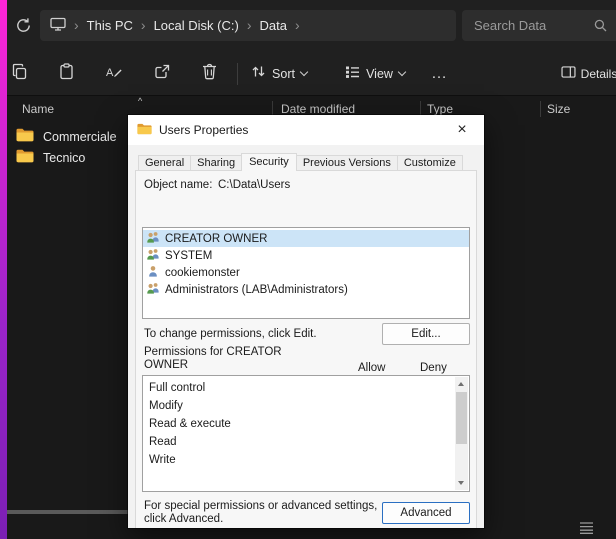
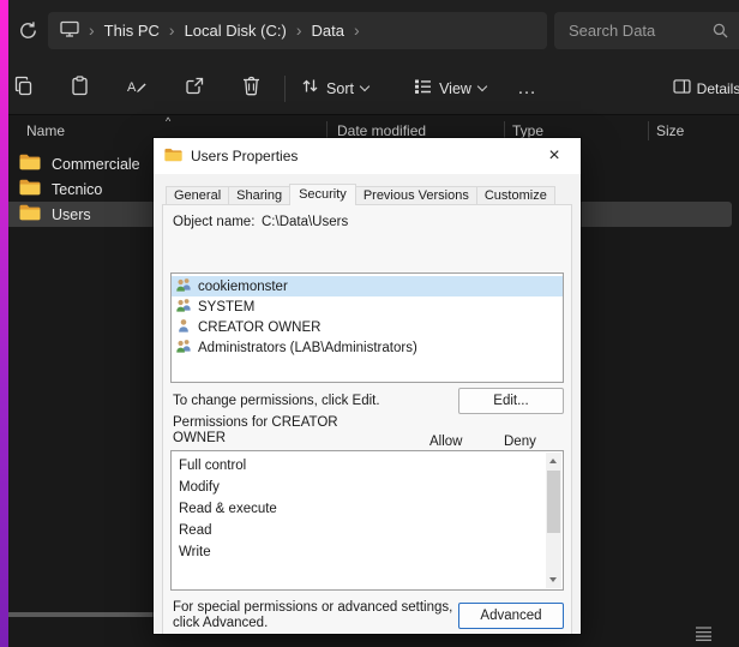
  ›
  This PC
  ›
  Local Disk (C:)
  ›
  Data
  ›
  Search Data
  A
  Sort
  View
  …
  Details
  Name
  ^
  Date modified
  Type
  Size
  Commerciale
  Tecnico
+ Users
  Users Properties
  ×
  General
  Sharing
  Security
  Previous Versions
  Customize
  Object name:
  C:\Data\Users
- CREATOR OWNER
+ cookiemonster
  SYSTEM
- cookiemonster
+ CREATOR OWNER
  Administrators (LAB\Administrators)
  To change permissions, click Edit.
  Edit...
  Permissions for CREATOR OWNER
  Allow
  Deny
  Full control
  Modify
  Read & execute
  Read
  Write
  For special permissions or advanced settings, click Advanced.
  Advanced
